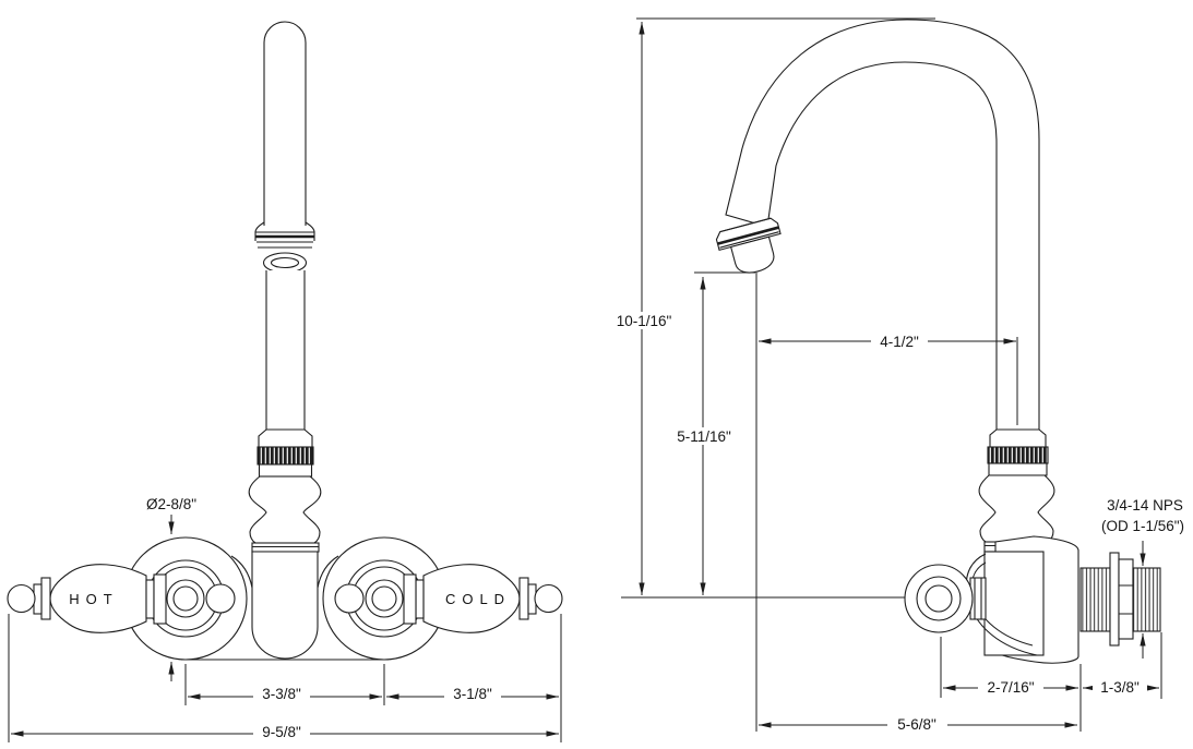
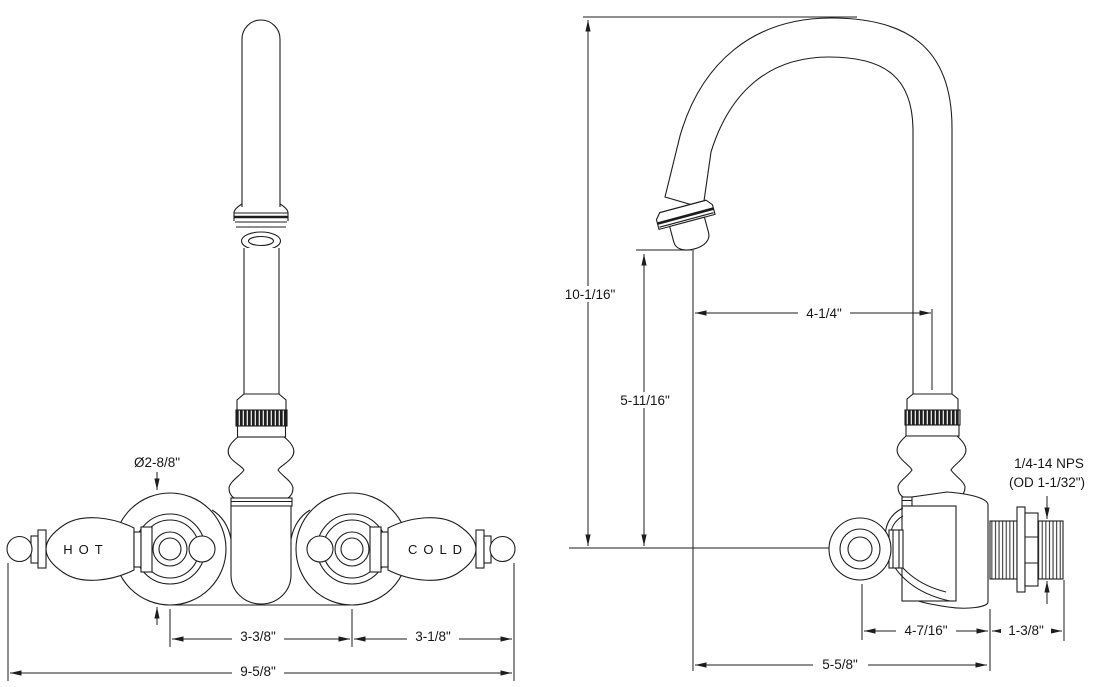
  HOT
  COLD
  Ø2-8/8"
  3-3/8"
  3-1/8"
  9-5/8"
  10-1/16"
  5-11/16"
- 4-1/2"
+ 4-1/4"
- 5-6/8"
+ 5-5/8"
- 2-7/16"
+ 4-7/16"
  1-3/8"
- 3/4-14 NPS
+ 1/4-14 NPS
- (OD 1-1/56")
+ (OD 1-1/32")
